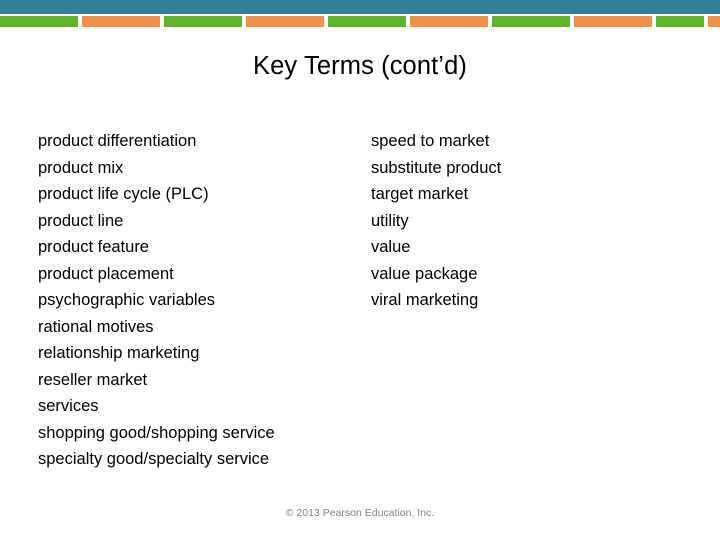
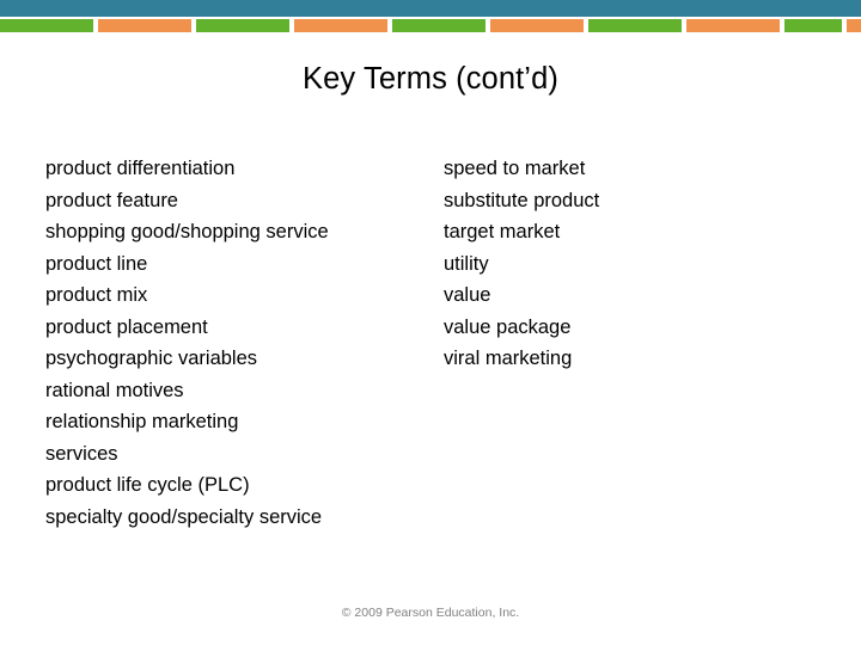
  Key Terms (cont’d)
  product differentiation
- product mix
+ product feature
- product life cycle (PLC)
+ shopping good/shopping service
  product line
- product feature
+ product mix
  product placement
  psychographic variables
  rational motives
  relationship marketing
- reseller market
  services
- shopping good/shopping service
+ product life cycle (PLC)
  specialty good/specialty service
  speed to market
  substitute product
  target market
  utility
  value
  value package
  viral marketing
- © 2013 Pearson Education, Inc.
+ © 2009 Pearson Education, Inc.
